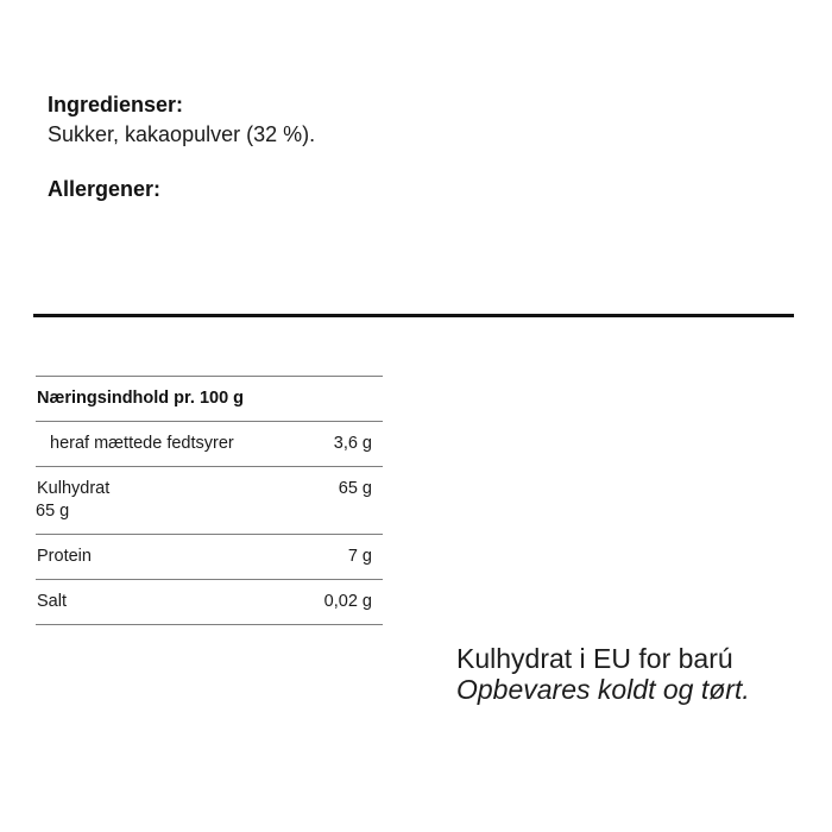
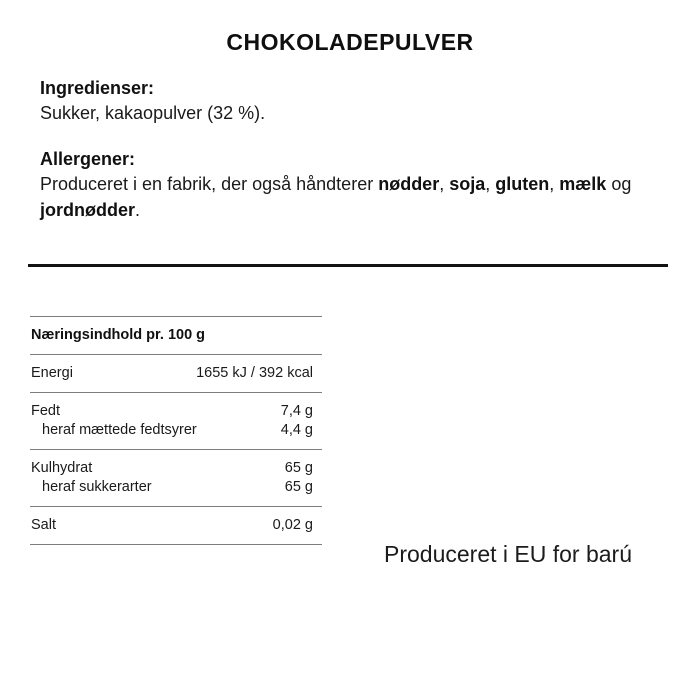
+ CHOKOLADEPULVER
  Ingredienser:
  Sukker, kakaopulver (32 %).
  Allergener:
+ Produceret i en fabrik, der også håndterer nødder, soja, gluten, mælk og jordnødder.
  Næringsindhold pr. 100 g
+ Energi
+ 1655 kJ / 392 kcal
+ Fedt
+ 7,4 g
  heraf mættede fedtsyrer
- 3,6 g
+ 4,4 g
  Kulhydrat
  65 g
+ heraf sukkerarter
  65 g
- Protein
- 7 g
  Salt
  0,02 g
- Kulhydrat i EU for barú
+ Produceret i EU for barú
- Opbevares koldt og tørt.
